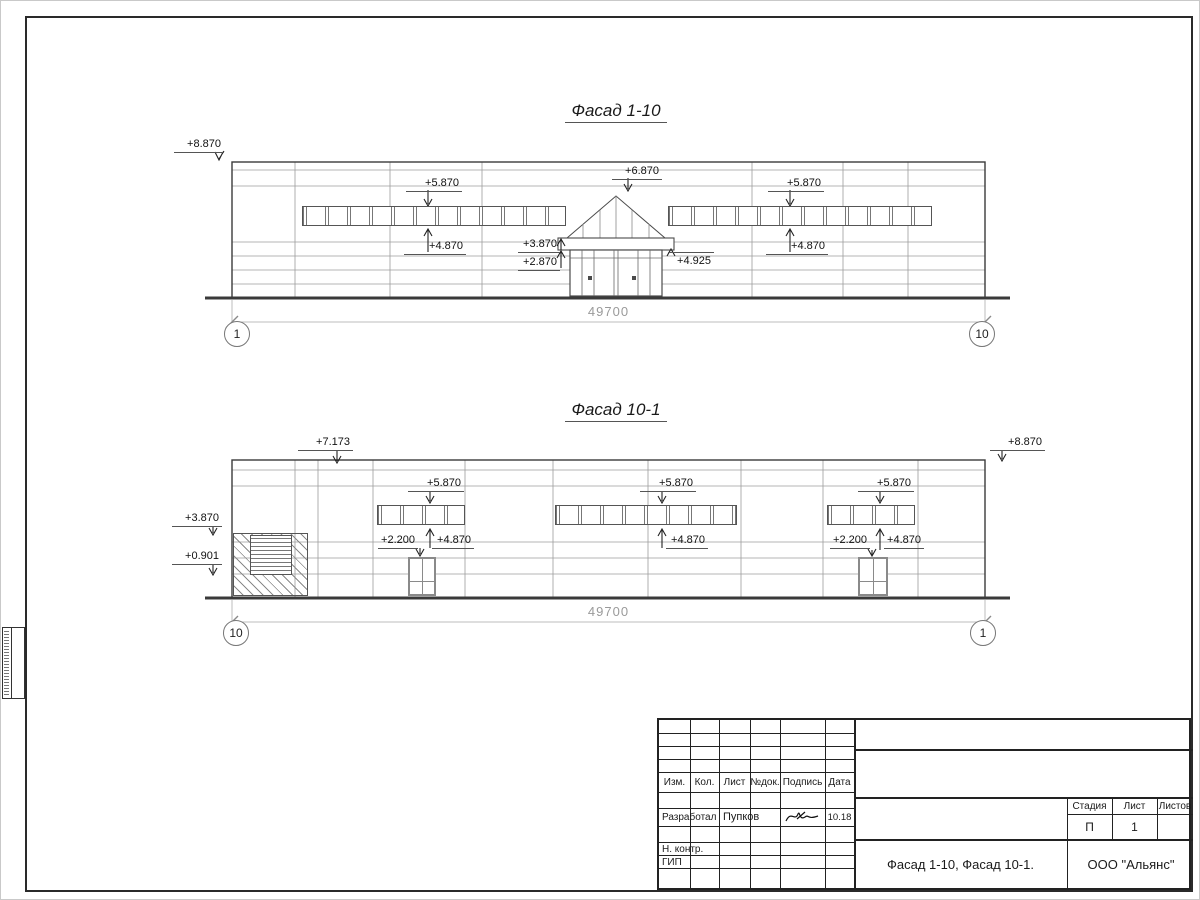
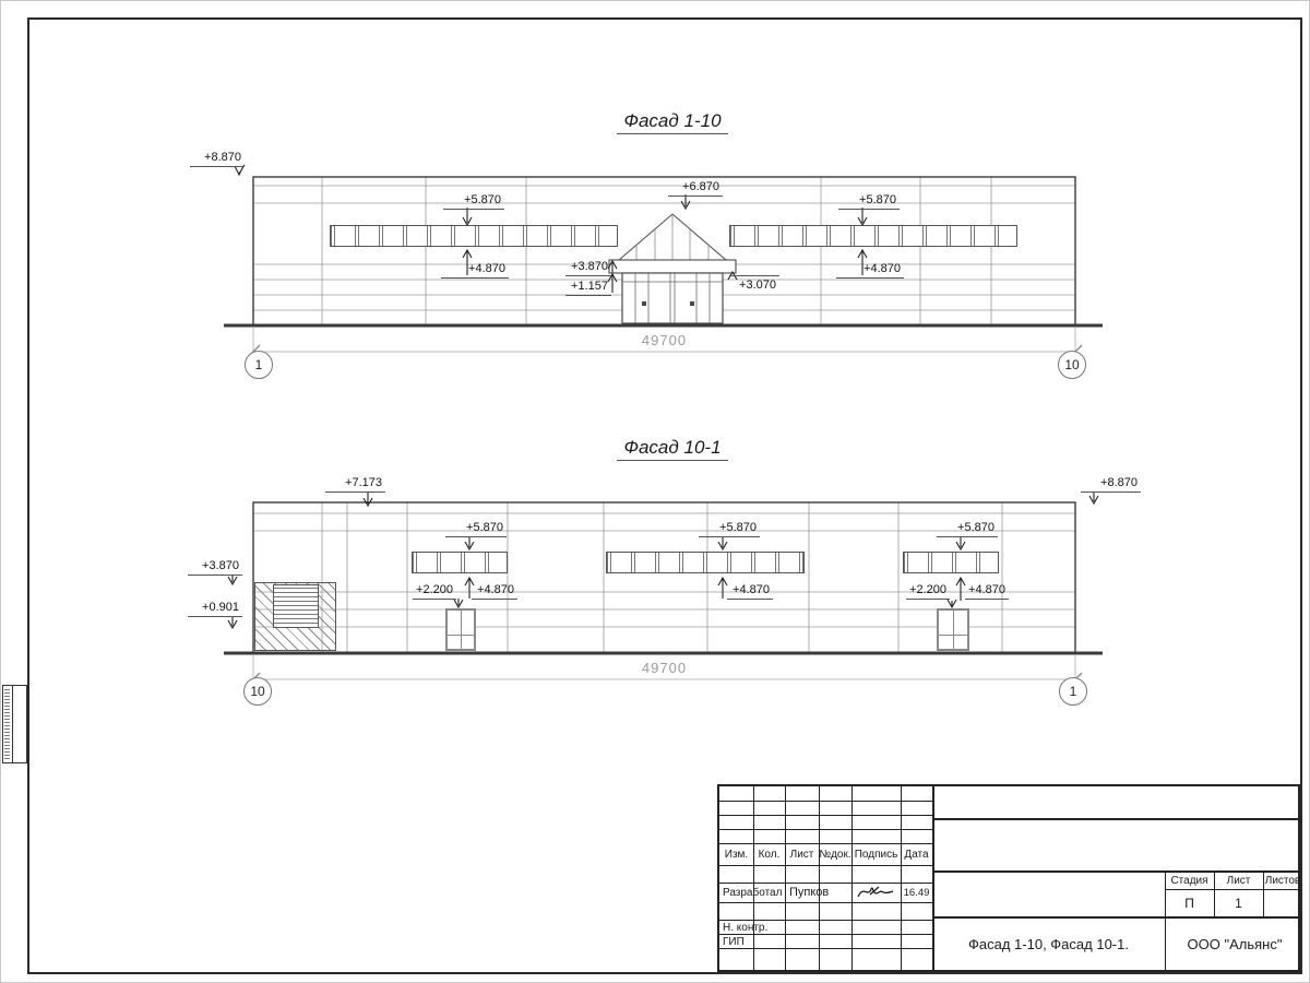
  Фасад 1-10
  +8.870
  +5.870
  +4.870
  +6.870
  +5.870
  +4.870
  +3.870
- +2.870
+ +1.157
- +4.925
+ +3.070
  49700
  1
  10
  Фасад 10-1
  +7.173
  +8.870
  +3.870
  +0.901
  +5.870
  +4.870
  +2.200
  +5.870
  +4.870
  +5.870
  +4.870
  +2.200
  49700
  10
  1
  Изм.
  Кол.
  Лист
  №док.
  Подпись
  Дата
  Разработал
  Пупков
- 10.18
+ 16.49
  Н. контр.
  ГИП
  Стадия
  Лист
  Листов
  П
  1
  Фасад 1-10, Фасад 10-1.
  ООО "Альянс"
